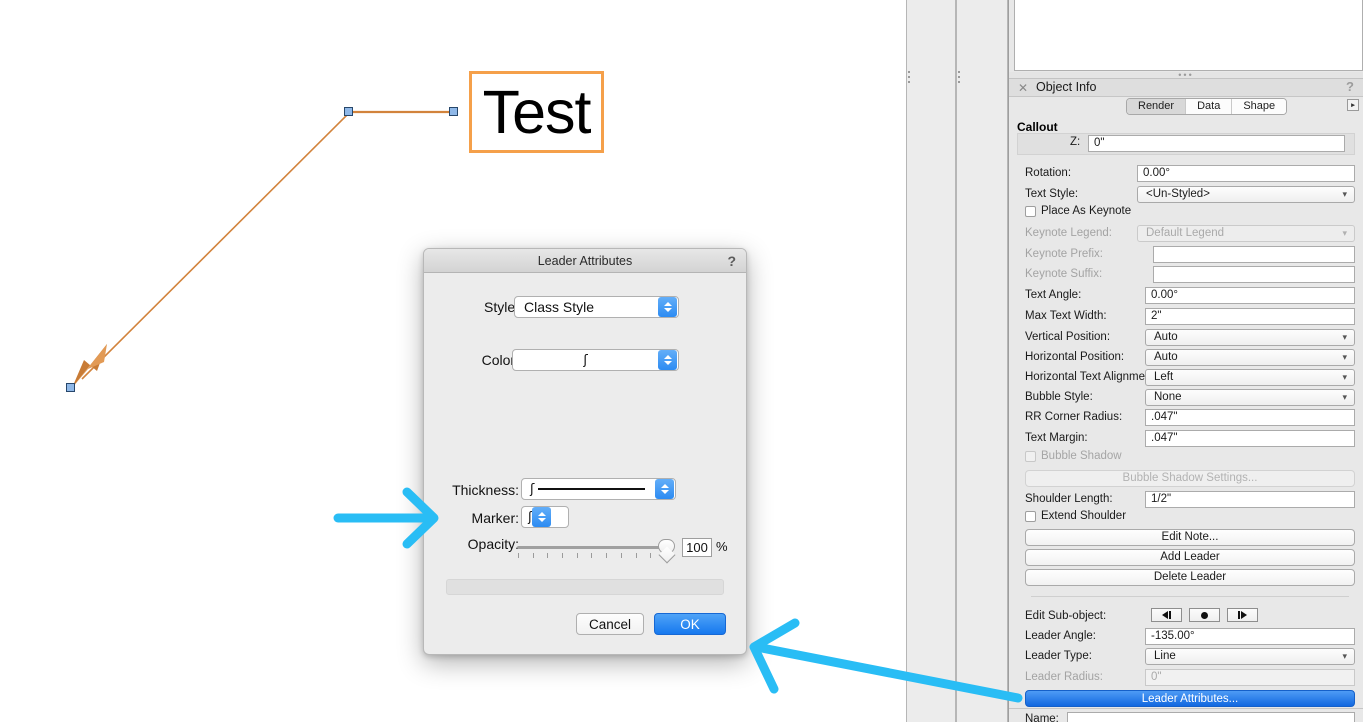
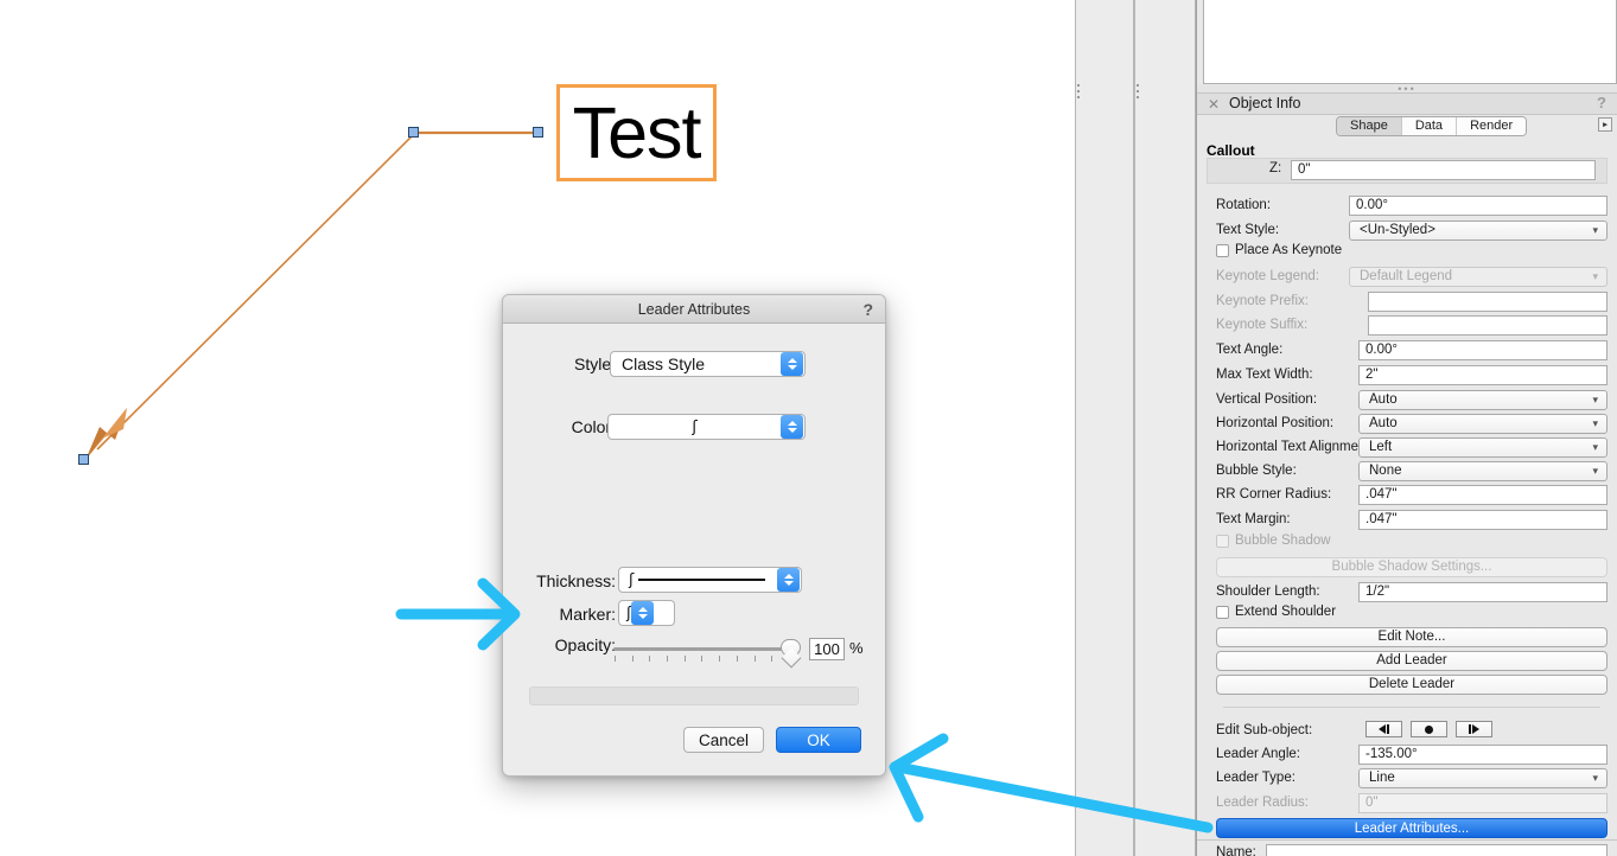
  Test
  •••
  ✕
  Object Info
  ?
- Render
+ Shape
  Data
- Shape
+ Render
  Callout
  Z:
  0"
  Rotation:
  0.00°
  Text Style:
  <Un-Styled>
  ▾
  Place As Keynote
  Keynote Legend:
  Default Legend
  ▾
  Keynote Prefix:
  Keynote Suffix:
  Text Angle:
  0.00°
  Max Text Width:
  2"
  Vertical Position:
  Auto
  ▾
  Horizontal Position:
  Auto
  ▾
  Horizontal Text Alignme
  Left
  ▾
  Bubble Style:
  None
  ▾
  RR Corner Radius:
  .047"
  Text Margin:
  .047"
  Bubble Shadow
  Bubble Shadow Settings...
  Shoulder Length:
  1/2"
  Extend Shoulder
  Edit Note...
  Add Leader
  Delete Leader
  Edit Sub-object:
  Leader Angle:
  -135.00°
  Leader Type:
  Line
  ▾
  Leader Radius:
  0"
  Leader Attributes...
  Name:
  Leader Attributes
  ?
  Style
  Class Style
  ʃ
  Thickness:
  ʃ
  Marker:
  ʃ
  Opacity:
  100
  %
  Cancel
  OK
